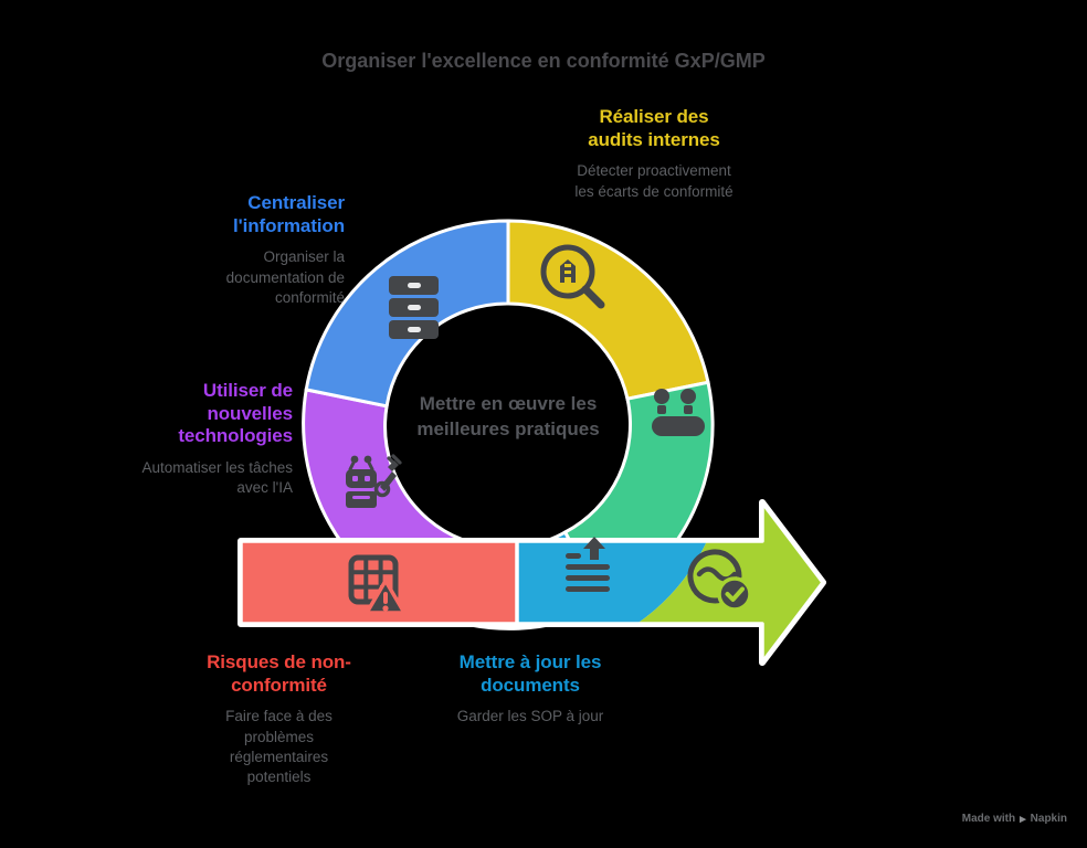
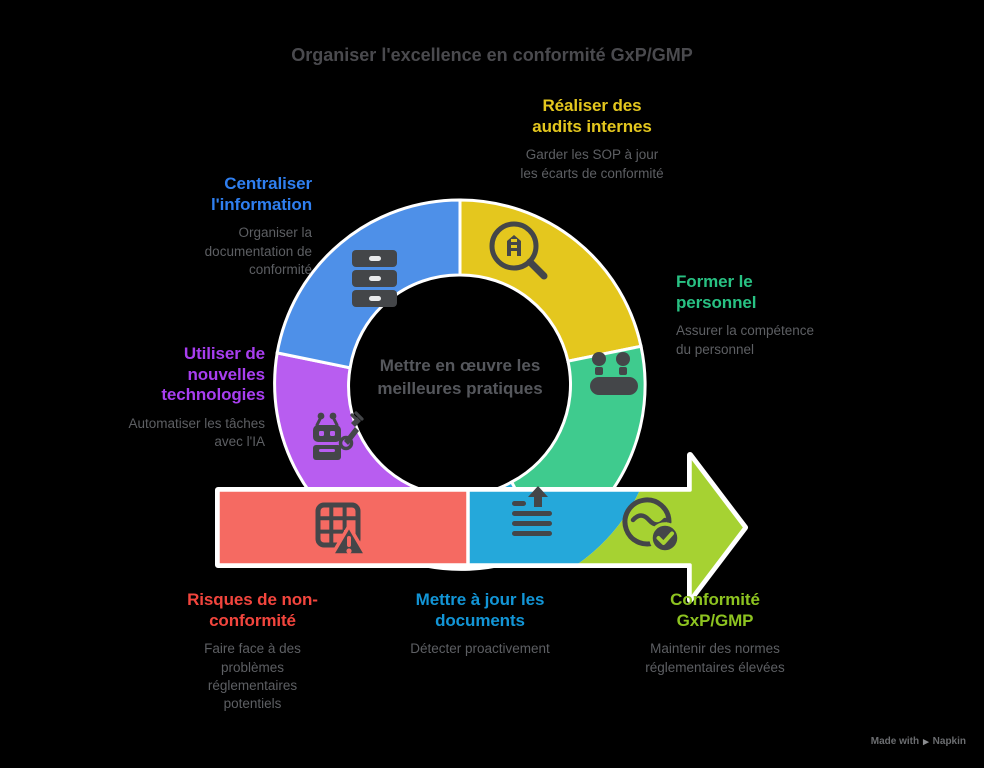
  Organiser l'excellence en conformité GxP/GMP
  Mettre en œuvre les
  meilleures pratiques
  Réaliser des
  audits internes
- Détecter proactivement
+ Garder les SOP à jour
  les écarts de conformité
  Centraliser
  l'information
  Organiser la
  documentation de
  conformité
  Utiliser de
  nouvelles
  technologies
  Automatiser les tâches
  avec l'IA
+ Former le
+ personnel
+ Assurer la compétence
+ du personnel
  Risques de non-
  conformité
  Faire face à des
  problèmes
  réglementaires
  potentiels
  Mettre à jour les
  documents
- Garder les SOP à jour
+ Détecter proactivement
+ Conformité
+ GxP/GMP
+ Maintenir des normes
+ réglementaires élevées
  Made with
  ▸
  Napkin
